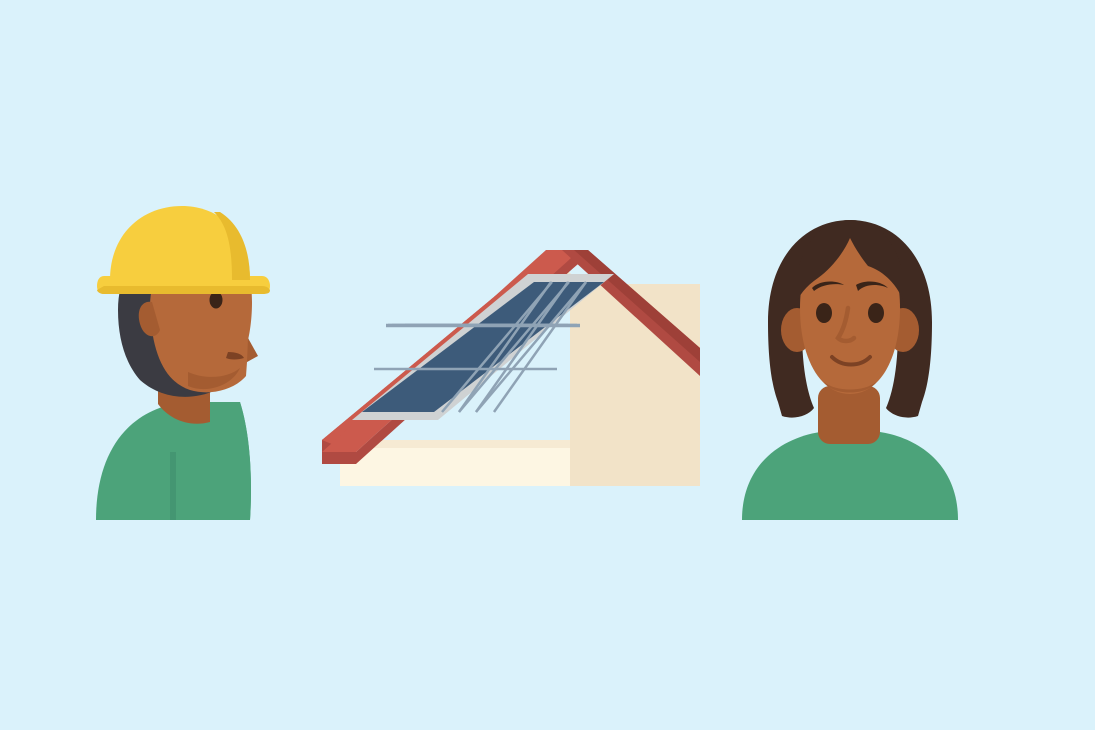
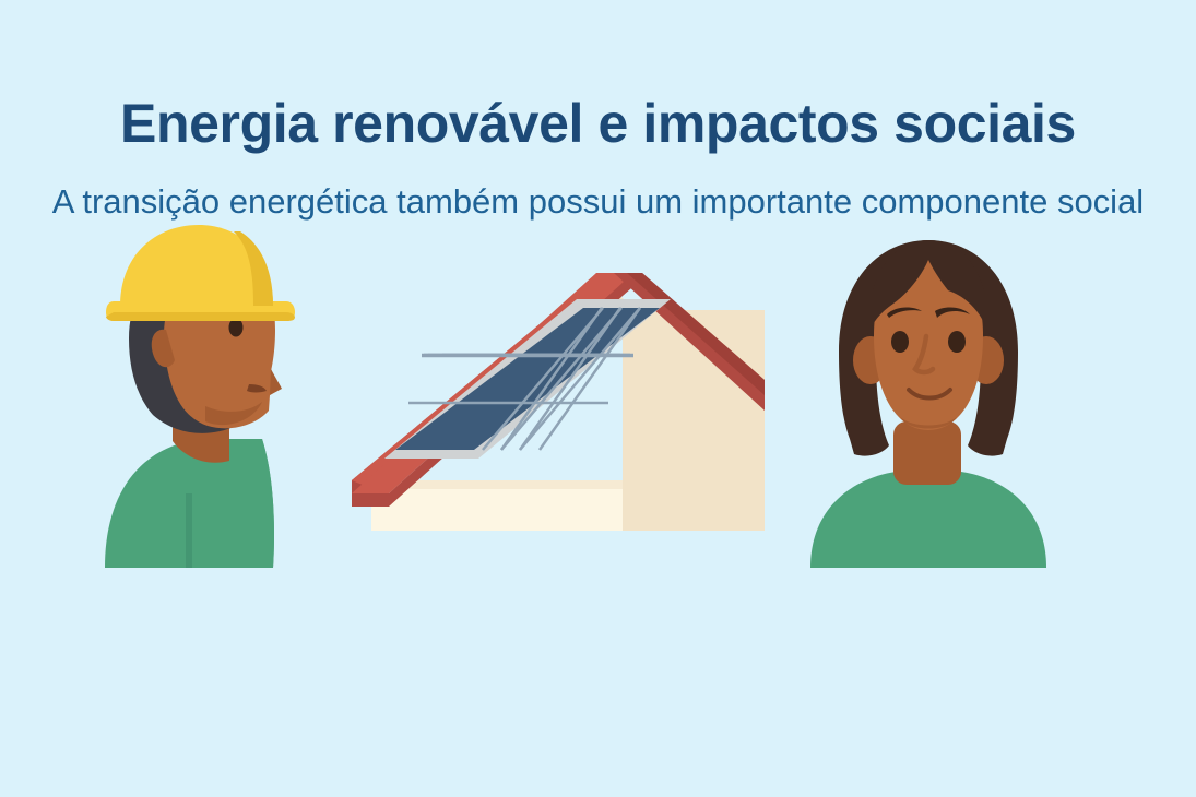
+ Energia renovável e impactos sociais
+ A transição energética também possui um importante componente social
